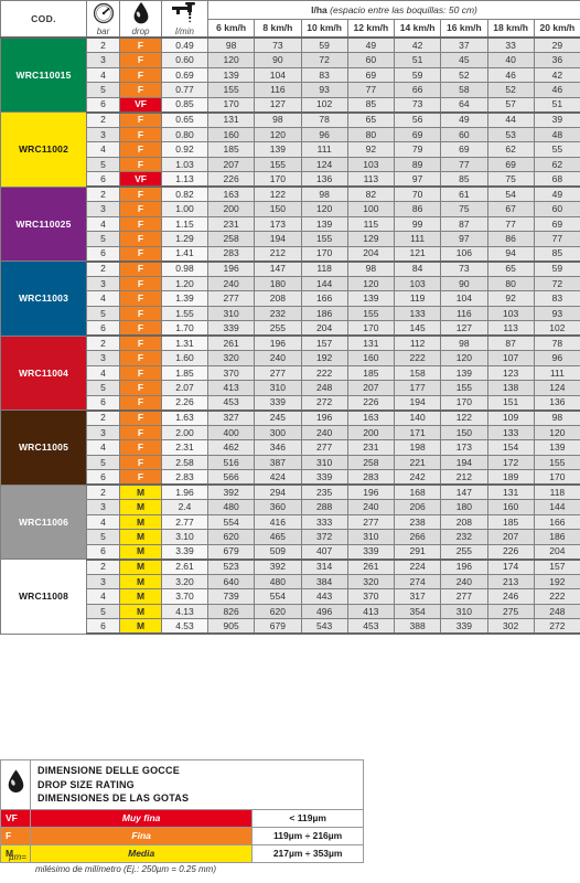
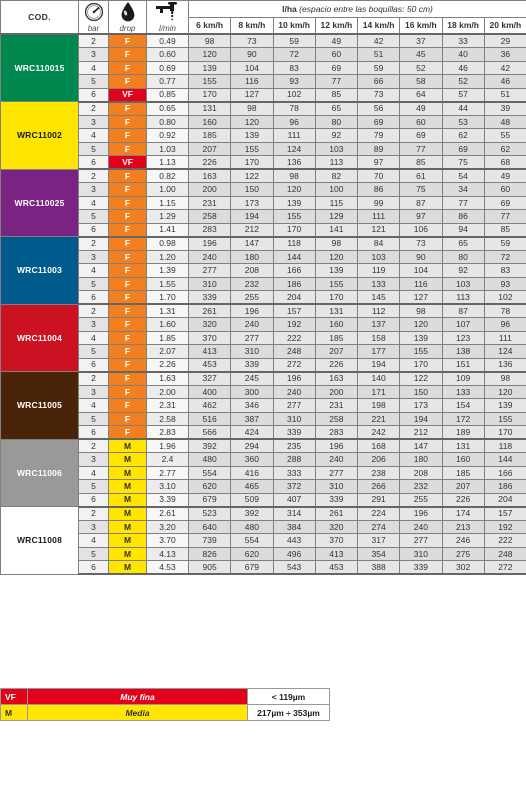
  COD.	bar	drop	l/min	l/ha (espacio entre las boquillas: 50 cm)
  6 km/h	8 km/h	10 km/h	12 km/h	14 km/h	16 km/h	18 km/h	20 km/h
  WRC110015	2	F	0.49	98	73	59	49	42	37	33	29
  3	F	0.60	120	90	72	60	51	45	40	36
  4	F	0.69	139	104	83	69	59	52	46	42
  5	F	0.77	155	116	93	77	66	58	52	46
  6	VF	0.85	170	127	102	85	73	64	57	51
  WRC11002	2	F	0.65	131	98	78	65	56	49	44	39
  3	F	0.80	160	120	96	80	69	60	53	48
  4	F	0.92	185	139	111	92	79	69	62	55
  5	F	1.03	207	155	124	103	89	77	69	62
  6	VF	1.13	226	170	136	113	97	85	75	68
  WRC110025	2	F	0.82	163	122	98	82	70	61	54	49
- 3	F	1.00	200	150	120	100	86	75	67	60
+ 3	F	1.00	200	150	120	100	86	75	34	60
  4	F	1.15	231	173	139	115	99	87	77	69
  5	F	1.29	258	194	155	129	111	97	86	77
- 6	F	1.41	283	212	170	204	121	106	94	85
+ 6	F	1.41	283	212	170	141	121	106	94	85
  WRC11003	2	F	0.98	196	147	118	98	84	73	65	59
  3	F	1.20	240	180	144	120	103	90	80	72
  4	F	1.39	277	208	166	139	119	104	92	83
  5	F	1.55	310	232	186	155	133	116	103	93
  6	F	1.70	339	255	204	170	145	127	113	102
  WRC11004	2	F	1.31	261	196	157	131	112	98	87	78
- 3	F	1.60	320	240	192	160	222	120	107	96
+ 3	F	1.60	320	240	192	160	137	120	107	96
  4	F	1.85	370	277	222	185	158	139	123	111
  5	F	2.07	413	310	248	207	177	155	138	124
  6	F	2.26	453	339	272	226	194	170	151	136
  WRC11005	2	F	1.63	327	245	196	163	140	122	109	98
  3	F	2.00	400	300	240	200	171	150	133	120
  4	F	2.31	462	346	277	231	198	173	154	139
  5	F	2.58	516	387	310	258	221	194	172	155
  6	F	2.83	566	424	339	283	242	212	189	170
  WRC11006	2	M	1.96	392	294	235	196	168	147	131	118
  3	M	2.4	480	360	288	240	206	180	160	144
  4	M	2.77	554	416	333	277	238	208	185	166
  5	M	3.10	620	465	372	310	266	232	207	186
  6	M	3.39	679	509	407	339	291	255	226	204
  WRC11008	2	M	2.61	523	392	314	261	224	196	174	157
  3	M	3.20	640	480	384	320	274	240	213	192
  4	M	3.70	739	554	443	370	317	277	246	222
  5	M	4.13	826	620	496	413	354	310	275	248
  6	M	4.53	905	679	543	453	388	339	302	272
- 	DIMENSIONE DELLE GOCCE DROP SIZE RATING DIMENSIONES DE LAS GOTAS
  VF	Muy fina	< 119µm
- F	Fina	119µm ÷ 216µm
  M	Media	217µm ÷ 353µm
- µm=
- milésimo de milímetro (Ej.: 250µm = 0.25 mm)
